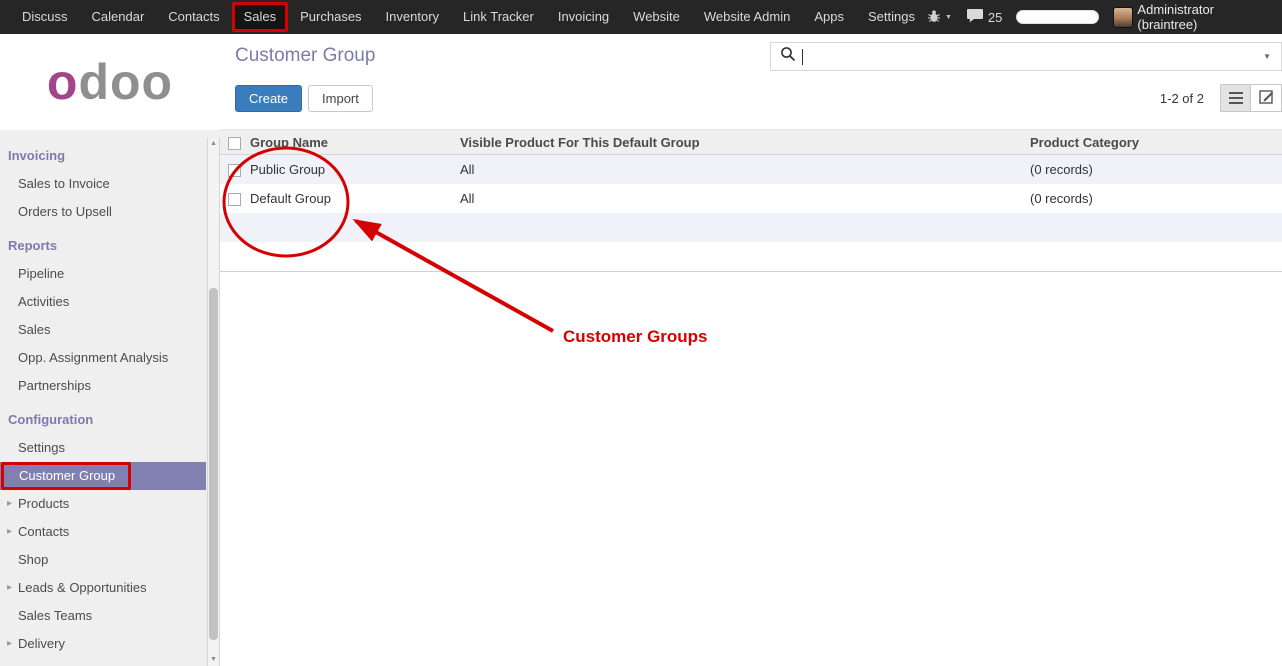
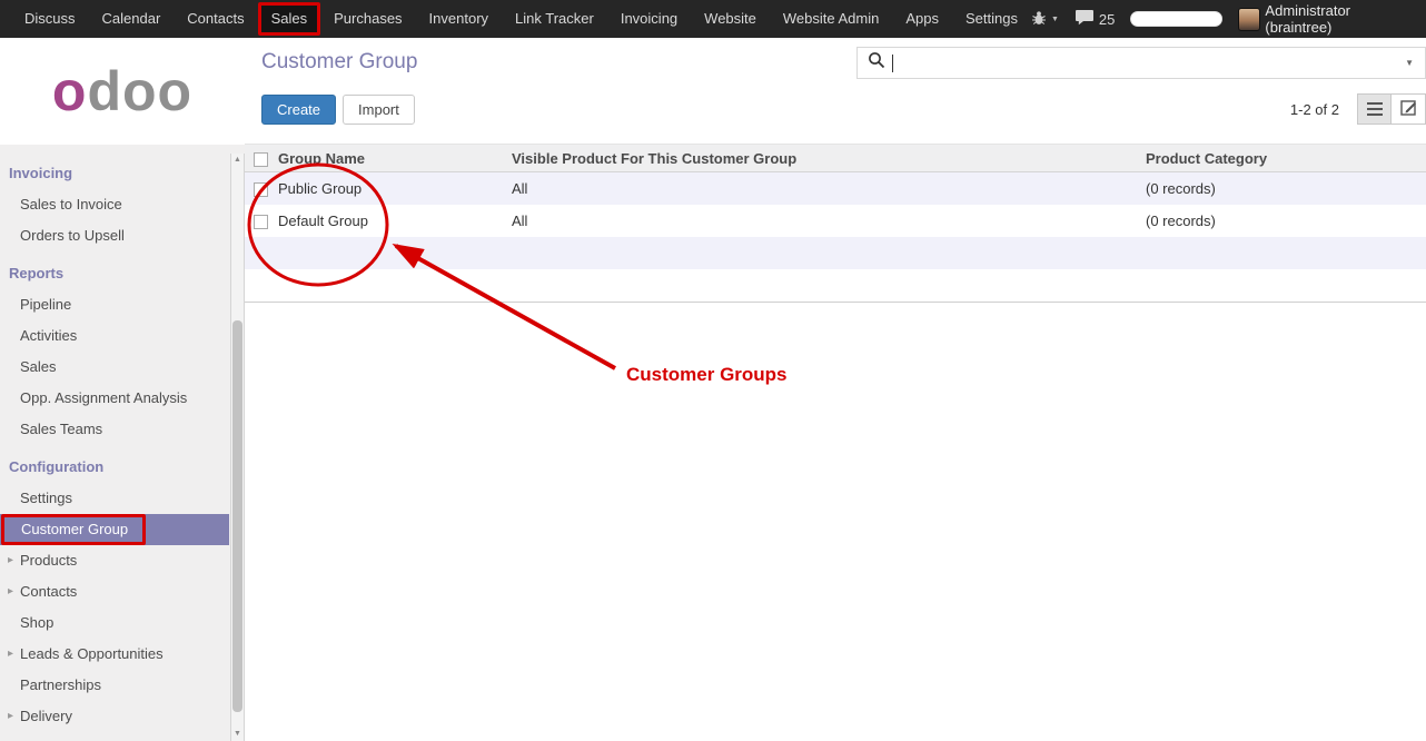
  Discuss
  Calendar
  Contacts
  Sales
  Purchases
  Inventory
  Link Tracker
  Invoicing
  Website
  Website Admin
  Apps
  Settings
  25
  Administrator (braintree)
  o
  doo
  Invoicing
  Sales to Invoice
  Orders to Upsell
  Reports
  Pipeline
  Activities
  Sales
  Opp. Assignment Analysis
- Partnerships
+ Sales Teams
  Configuration
  Settings
  Customer Group
  ▸
  Products
  ▸
  Contacts
  Shop
  ▸
  Leads & Opportunities
- Sales Teams
+ Partnerships
  ▸
  Delivery
  Customer Group
  ▼
  Create
  Import
  1-2 of 2
  Group Name
- Visible Product For This Default Group
+ Visible Product For This Customer Group
  Product Category
  Public Group
  All
  (0 records)
  Default Group
  All
  (0 records)
  Customer Groups
